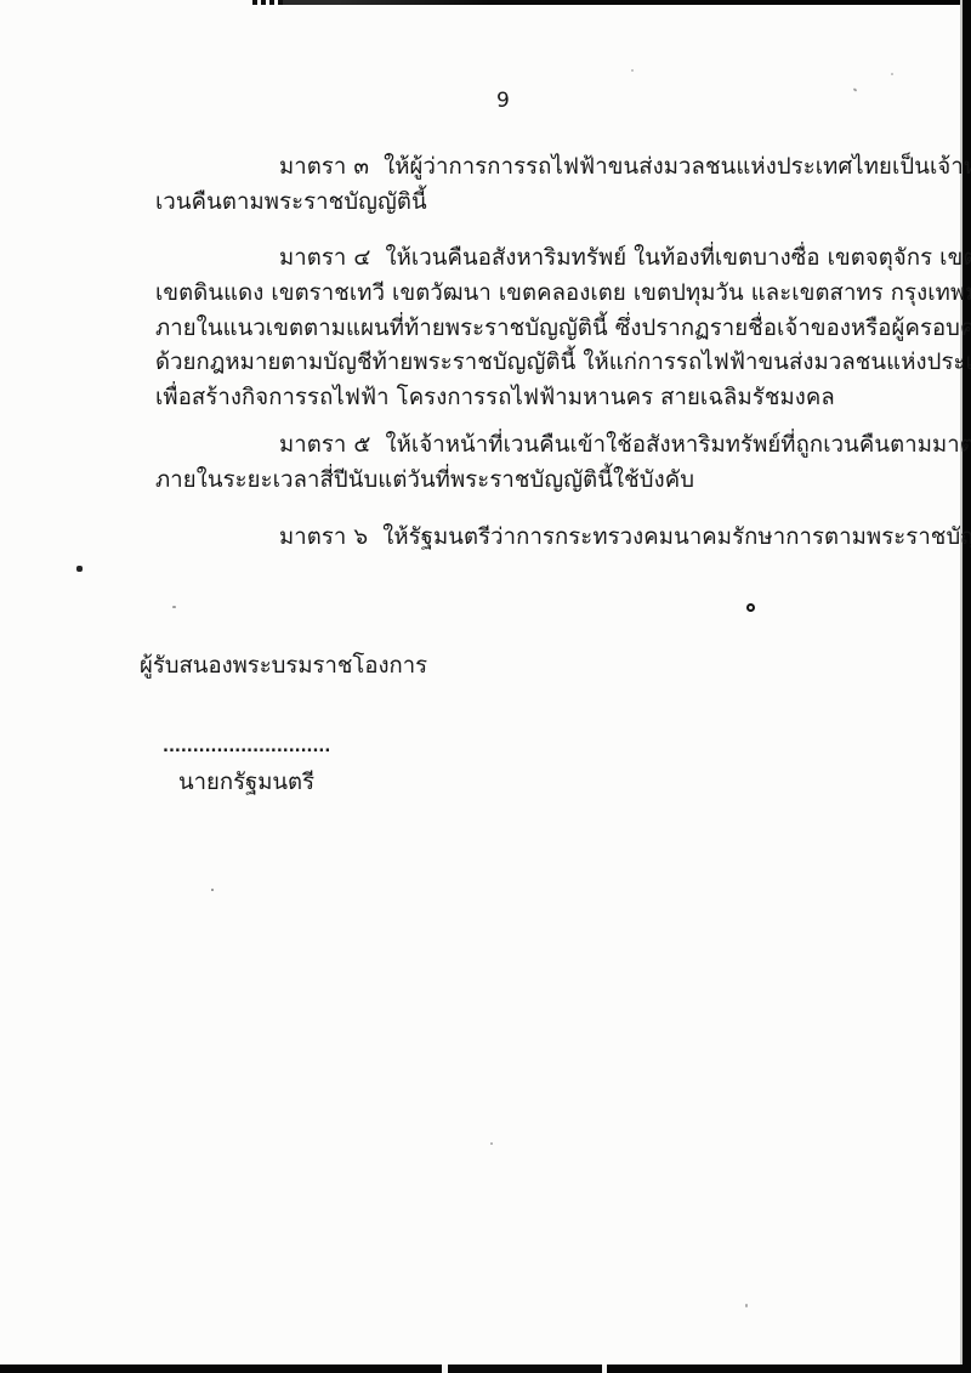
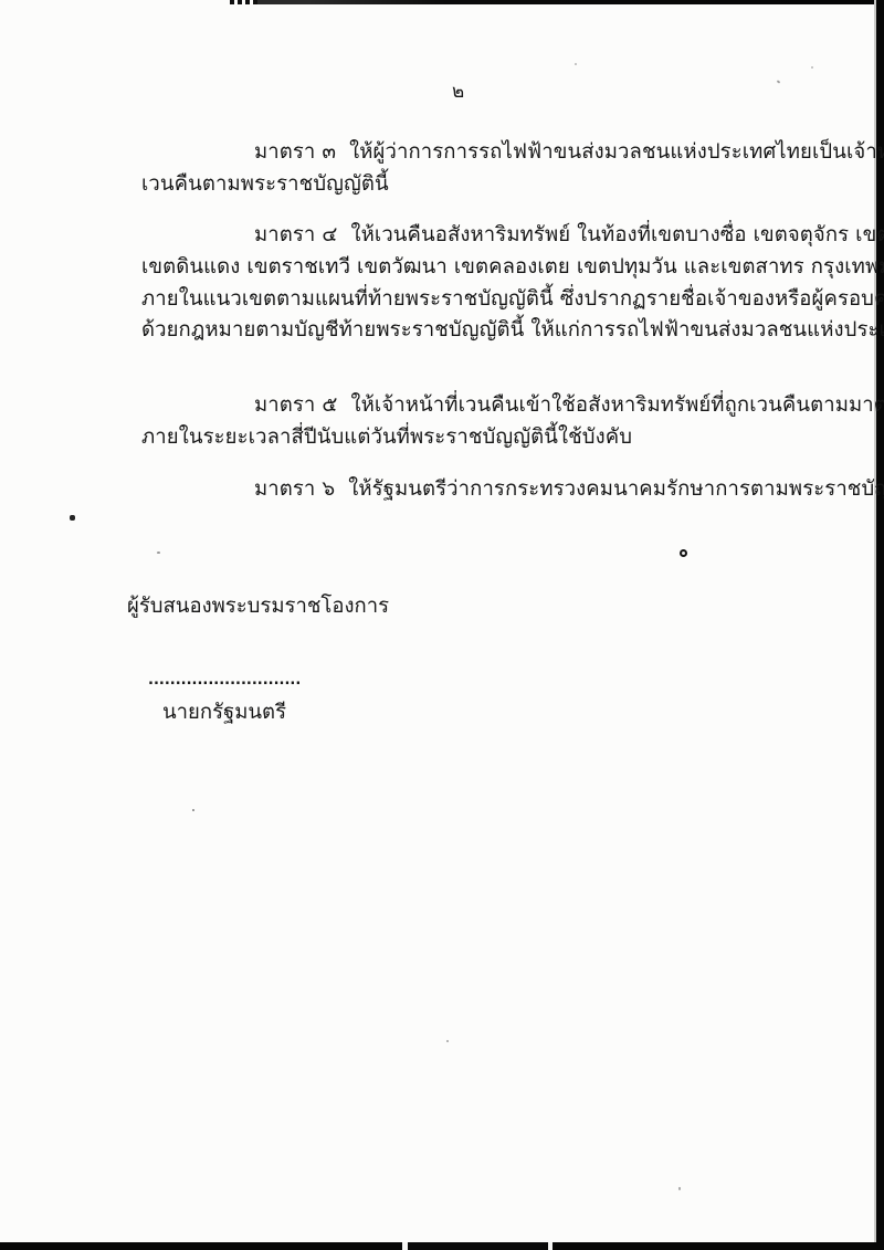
- 9
+ ๒
  มาตรา ๓ ให้ผู้ว่าการการรถไฟฟ้าขนส่งมวลชนแห่งประเทศไทยเป็นเจ้า
  เวนคืนตามพระราชบัญญัตินี้
  มาตรา ๔ ให้เวนคืนอสังหาริมทรัพย์ ในท้องที่เขตบางซื่อ เขตจตุจักร เขต
  เขตดินแดง เขตราชเทวี เขตวัฒนา เขตคลองเตย เขตปทุมวัน และเขตสาทร กรุงเทพ
  ภายในแนวเขตตามแผนที่ท้ายพระราชบัญญัตินี้ ซึ่งปรากฏรายชื่อเจ้าของหรือผู้ครอบค
  ด้วยกฎหมายตามบัญชีท้ายพระราชบัญญัตินี้ ให้แก่การรถไฟฟ้าขนส่งมวลชนแห่งประเ
- เพื่อสร้างกิจการรถไฟฟ้า โครงการรถไฟฟ้ามหานคร สายเฉลิมรัชมงคล
  มาตรา ๕ ให้เจ้าหน้าที่เวนคืนเข้าใช้อสังหาริมทรัพย์ที่ถูกเวนคืนตามมาต
  ภายในระยะเวลาสี่ปีนับแต่วันที่พระราชบัญญัตินี้ใช้บังคับ
  มาตรา ๖ ให้รัฐมนตรีว่าการกระทรวงคมนาคมรักษาการตามพระราชบัญ
  ผู้รับสนองพระบรมราชโองการ
  ............................
  นายกรัฐมนตรี
